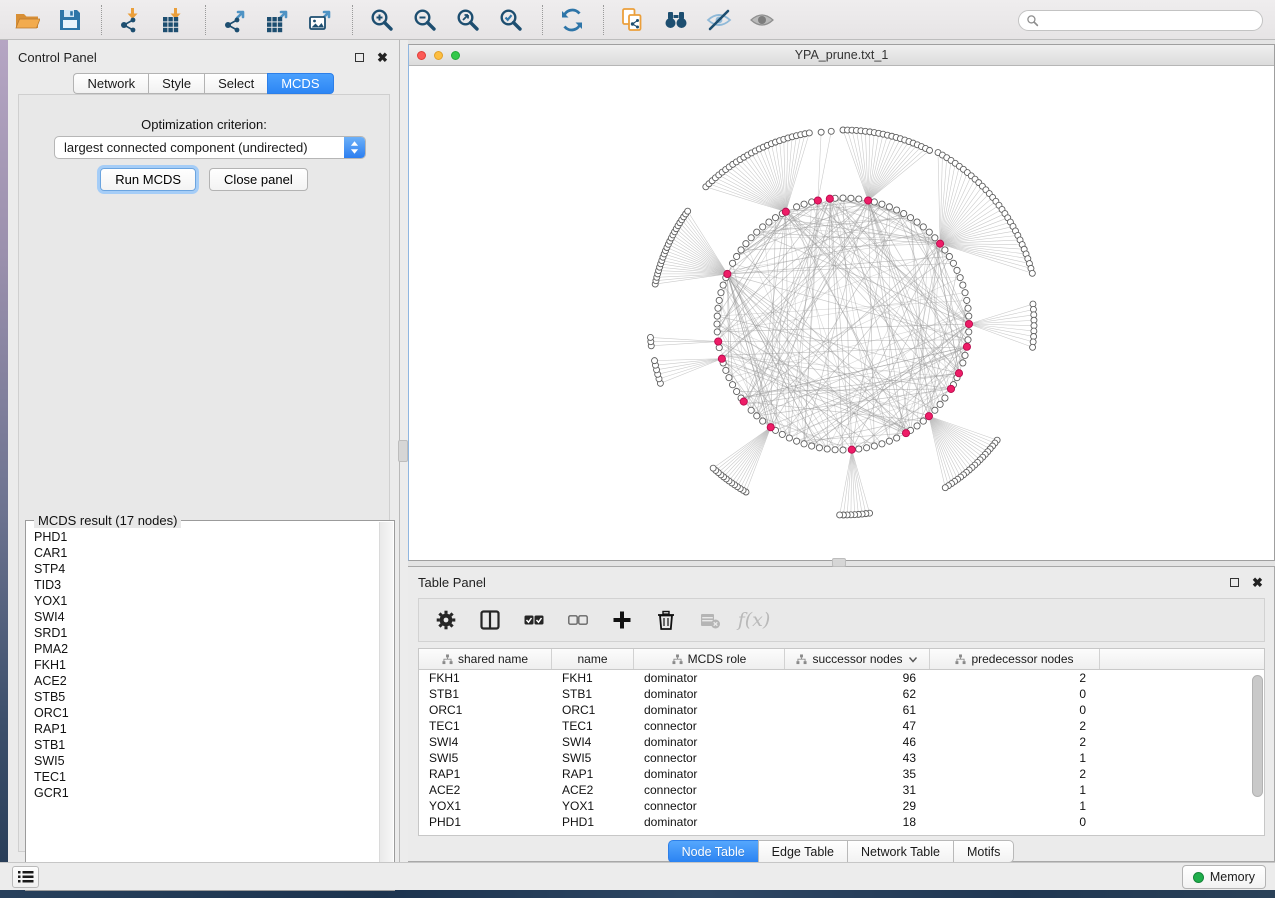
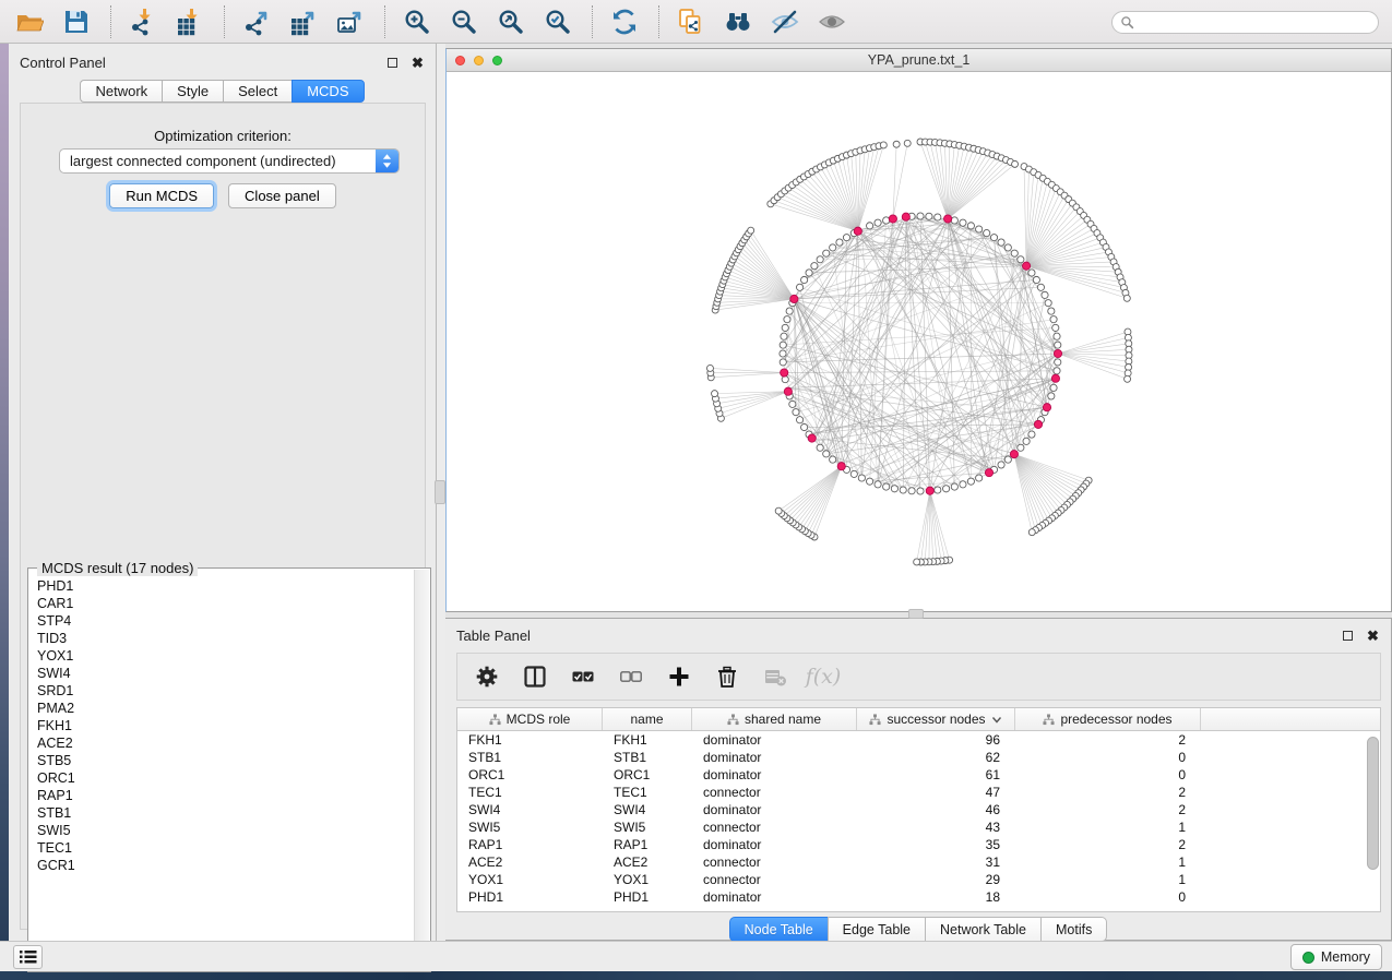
  Control Panel
  ✖
  Network
  Style
  Select
  MCDS
  Optimization criterion:
  largest connected component (undirected)
  Run MCDS
  Close panel
  MCDS result (17 nodes)
  PHD1
  CAR1
  STP4
  TID3
  YOX1
  SWI4
  SRD1
  PMA2
  FKH1
  ACE2
  STB5
  ORC1
  RAP1
  STB1
  SWI5
  TEC1
  GCR1
  YPA_prune.txt_1
  Table Panel
  ✖
  f(x)
- shared name
+ MCDS role
  name
- MCDS role
+ shared name
  successor nodes
  predecessor nodes
  FKH1
  FKH1
  dominator
  96
  2
  STB1
  STB1
  dominator
  62
  0
  ORC1
  ORC1
  dominator
  61
  0
  TEC1
  TEC1
  connector
  47
  2
  SWI4
  SWI4
  dominator
  46
  2
  SWI5
  SWI5
  connector
  43
  1
  RAP1
  RAP1
  dominator
  35
  2
  ACE2
  ACE2
  connector
  31
  1
  YOX1
  YOX1
  connector
  29
  1
  PHD1
  PHD1
  dominator
  18
  0
  Node Table
  Edge Table
  Network Table
  Motifs
  Memory
